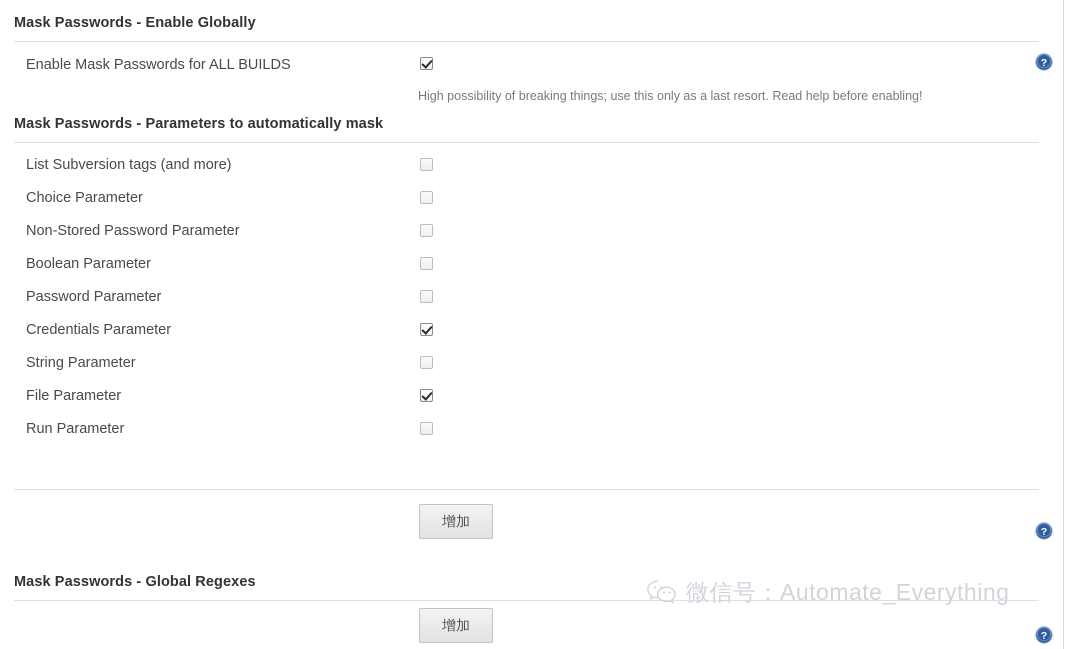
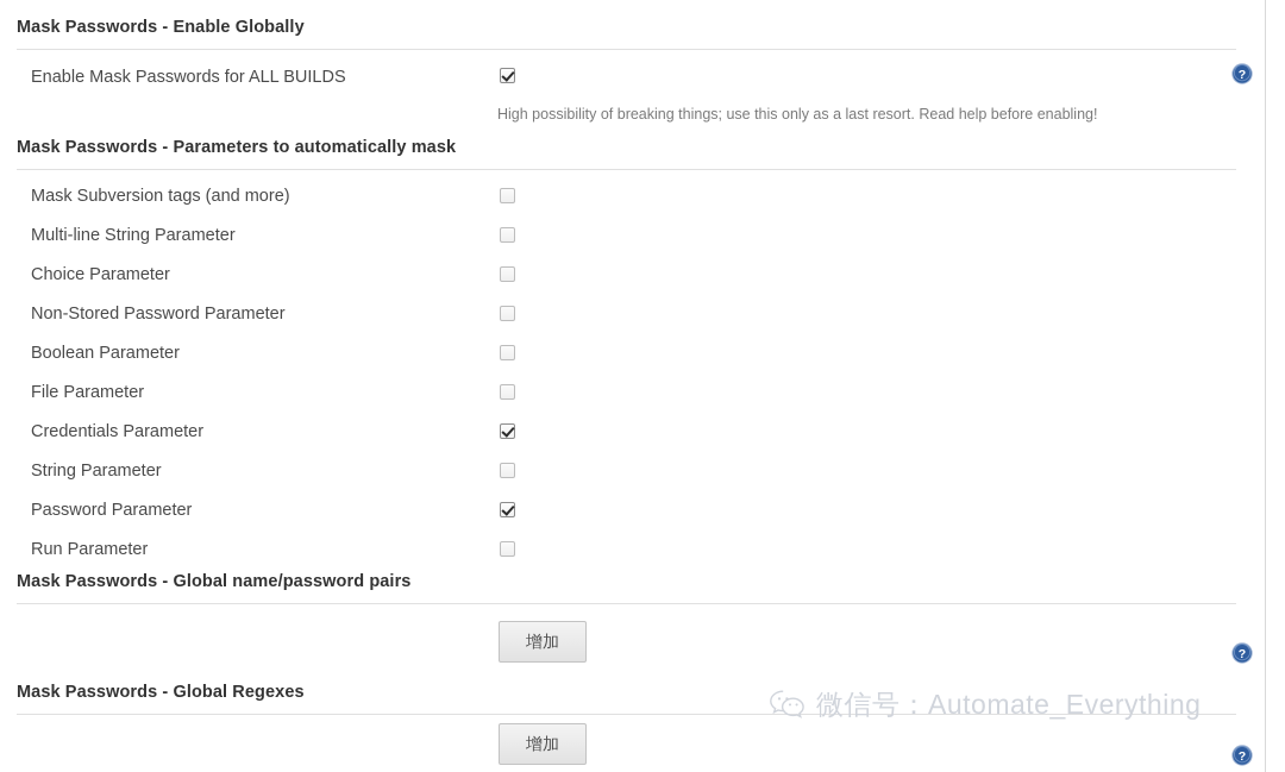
  Mask Passwords - Enable Globally
  Enable Mask Passwords for ALL BUILDS
  ?
  High possibility of breaking things; use this only as a last resort. Read help before enabling!
  Mask Passwords - Parameters to automatically mask
- List Subversion tags (and more)
+ Mask Subversion tags (and more)
+ Multi-line String Parameter
  Choice Parameter
  Non-Stored Password Parameter
  Boolean Parameter
- Password Parameter
+ File Parameter
  Credentials Parameter
  String Parameter
- File Parameter
+ Password Parameter
  Run Parameter
+ Mask Passwords - Global name/password pairs
  增加
  ?
  Mask Passwords - Global Regexes
  增加
  ?
  微信号：Automate_Everything
